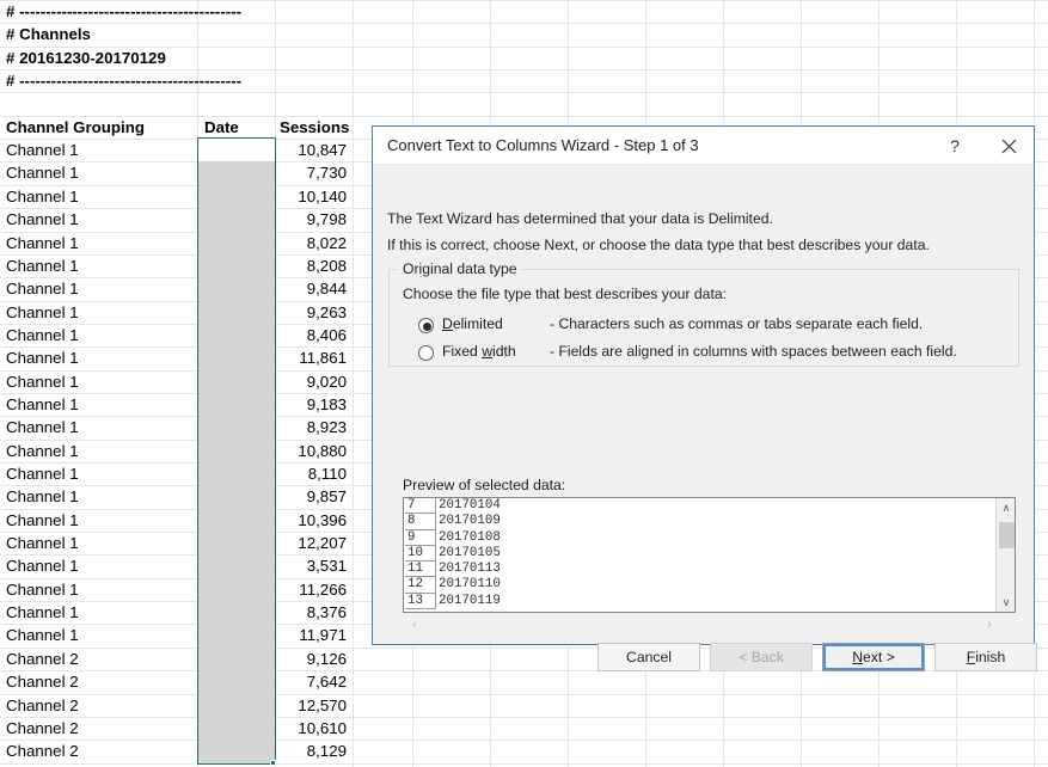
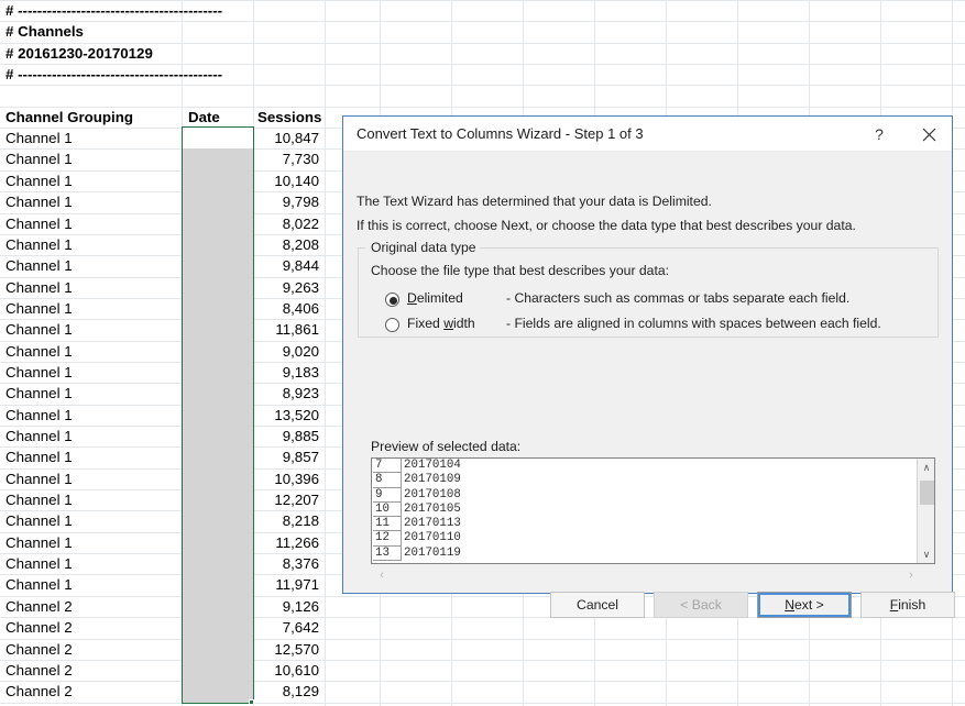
  # ------------------------------------------
  # Channels
  # 20161230-20170129
  # ------------------------------------------
  Channel Grouping
  Date
  Sessions
  Channel 1
  10,847
  Channel 1
  7,730
  Channel 1
  10,140
  Channel 1
  9,798
  Channel 1
  8,022
  Channel 1
  8,208
  Channel 1
  9,844
  Channel 1
  9,263
  Channel 1
  8,406
  Channel 1
  11,861
  Channel 1
  9,020
  Channel 1
  9,183
  Channel 1
  8,923
  Channel 1
- 10,880
+ 13,520
  Channel 1
- 8,110
+ 9,885
  Channel 1
  9,857
  Channel 1
  10,396
  Channel 1
  12,207
  Channel 1
- 3,531
+ 8,218
  Channel 1
  11,266
  Channel 1
  8,376
  Channel 1
  11,971
  Channel 2
  9,126
  Channel 2
  7,642
  Channel 2
  12,570
  Channel 2
  10,610
  Channel 2
  8,129
  Convert Text to Columns Wizard - Step 1 of 3
  ?
  The Text Wizard has determined that your data is Delimited.
  If this is correct, choose Next, or choose the data type that best describes your data.
  Original data type
  Choose the file type that best describes your data:
  Delimited
  - Characters such as commas or tabs separate each field.
  Fixed width
  - Fields are aligned in columns with spaces between each field.
  Preview of selected data:
  7
  20170104
  8
  20170109
  9
  20170108
  10
  20170105
  11
  20170113
  12
  20170110
  13
  20170119
  ∧
  ∨
  ‹
  ›
  Cancel
  < Back
  Next >
  Finish
